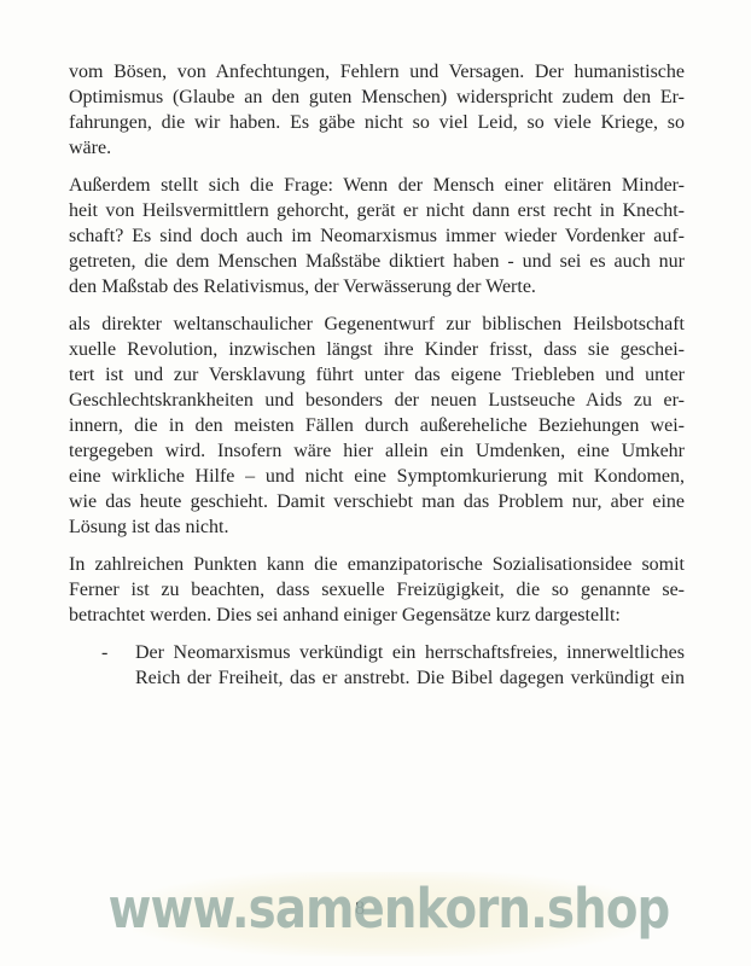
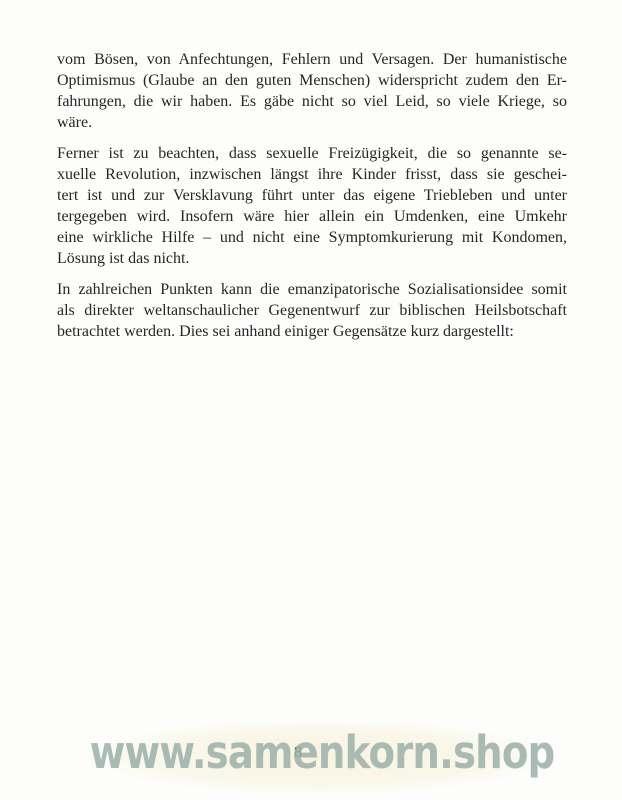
  vom Bösen, von Anfechtungen, Fehlern und Versagen. Der humanistische
  Optimismus (Glaube an den guten Menschen) widerspricht zudem den Er-
  fahrungen, die wir haben. Es gäbe nicht so viel Leid, so viele Kriege, so
  wäre.
- Außerdem stellt sich die Frage: Wenn der Mensch einer elitären Minder-
- heit von Heilsvermittlern gehorcht, gerät er nicht dann erst recht in Knecht-
- schaft? Es sind doch auch im Neomarxismus immer wieder Vordenker auf-
- getreten, die dem Menschen Maßstäbe diktiert haben - und sei es auch nur
- den Maßstab des Relativismus, der Verwässerung der Werte.
- als direkter weltanschaulicher Gegenentwurf zur biblischen Heilsbotschaft
+ Ferner ist zu beachten, dass sexuelle Freizügigkeit, die so genannte se-
  xuelle Revolution, inzwischen längst ihre Kinder frisst, dass sie geschei-
  tert ist und zur Versklavung führt unter das eigene Triebleben und unter
- Geschlechtskrankheiten und besonders der neuen Lustseuche Aids zu er-
- innern, die in den meisten Fällen durch außereheliche Beziehungen wei-
  tergegeben wird. Insofern wäre hier allein ein Umdenken, eine Umkehr
  eine wirkliche Hilfe – und nicht eine Symptomkurierung mit Kondomen,
- wie das heute geschieht. Damit verschiebt man das Problem nur, aber eine
  Lösung ist das nicht.
  In zahlreichen Punkten kann die emanzipatorische Sozialisationsidee somit
- Ferner ist zu beachten, dass sexuelle Freizügigkeit, die so genannte se-
+ als direkter weltanschaulicher Gegenentwurf zur biblischen Heilsbotschaft
  betrachtet werden. Dies sei anhand einiger Gegensätze kurz dargestellt:
- -
- Der Neomarxismus verkündigt ein herrschaftsfreies, innerweltliches
- Reich der Freiheit, das er anstrebt. Die Bibel dagegen verkündigt ein
  8
  www.samenkorn.shop
